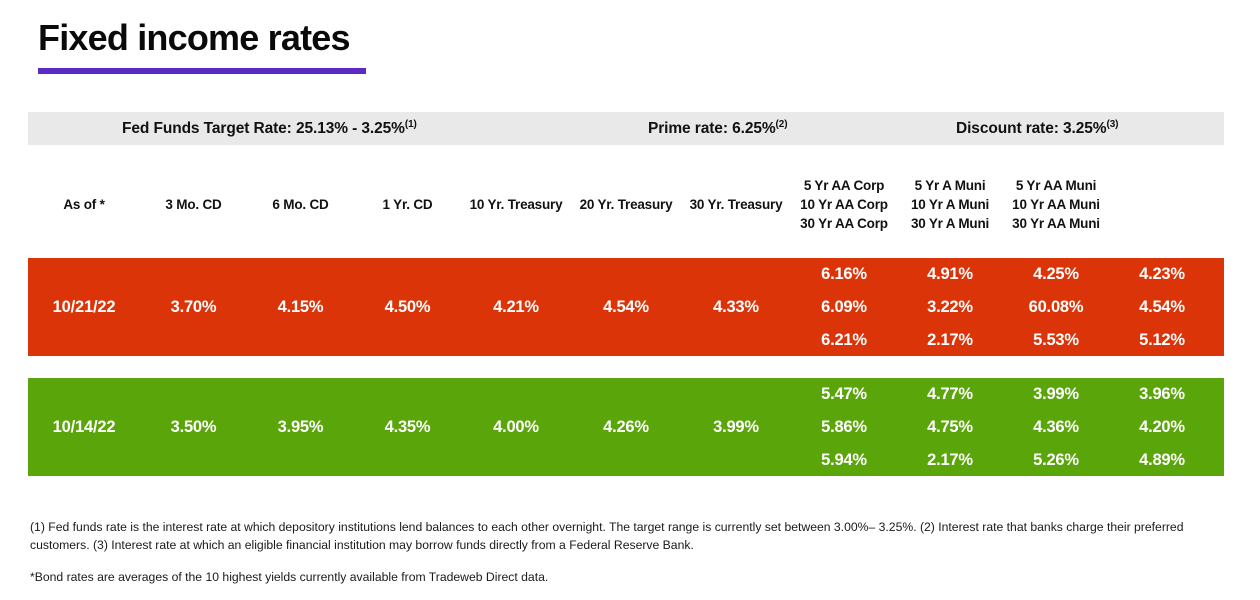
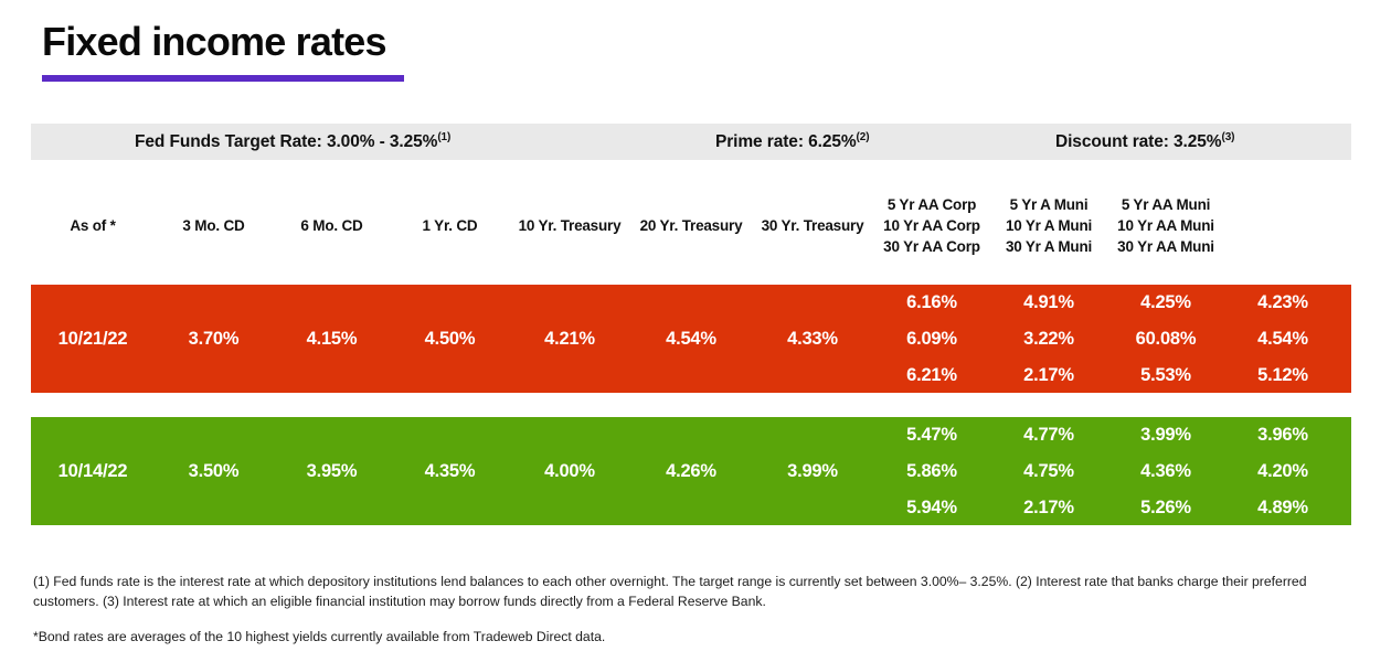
  Fixed income rates
- Fed Funds Target Rate: 25.13% - 3.25%(1)
+ Fed Funds Target Rate: 3.00% - 3.25%(1)
  Prime rate: 6.25%(2)
  Discount rate: 3.25%(3)
  As of *
  3 Mo. CD
  6 Mo. CD
  1 Yr. CD
  10 Yr. Treasury
  20 Yr. Treasury
  30 Yr. Treasury
  5 Yr AA Corp
  10 Yr AA Corp
  30 Yr AA Corp
  5 Yr A Muni
  10 Yr A Muni
  30 Yr A Muni
  5 Yr AA Muni
  10 Yr AA Muni
  30 Yr AA Muni
  10/21/22
  3.70%
  4.15%
  4.50%
  4.21%
  4.54%
  4.33%
  6.16%
  6.09%
  6.21%
  4.91%
  3.22%
  2.17%
  4.25%
  60.08%
  5.53%
  4.23%
  4.54%
  5.12%
  10/14/22
  3.50%
  3.95%
  4.35%
  4.00%
  4.26%
  3.99%
  5.47%
  5.86%
  5.94%
  4.77%
  4.75%
  2.17%
  3.99%
  4.36%
  5.26%
  3.96%
  4.20%
  4.89%
  (1) Fed funds rate is the interest rate at which depository institutions lend balances to each other overnight. The target range is currently set between 3.00%– 3.25%. (2) Interest rate that banks charge their preferred customers. (3) Interest rate at which an eligible financial institution may borrow funds directly from a Federal Reserve Bank.
  *Bond rates are averages of the 10 highest yields currently available from Tradeweb Direct data.
